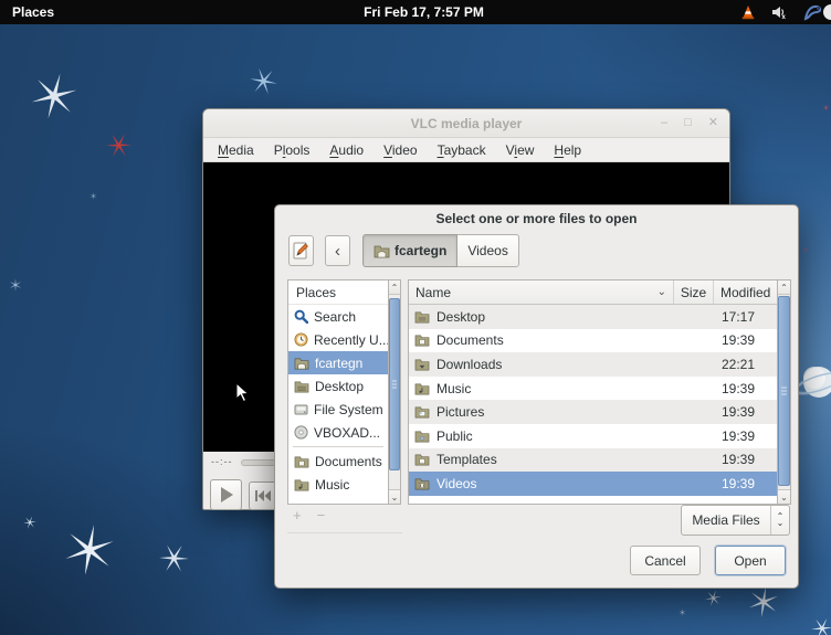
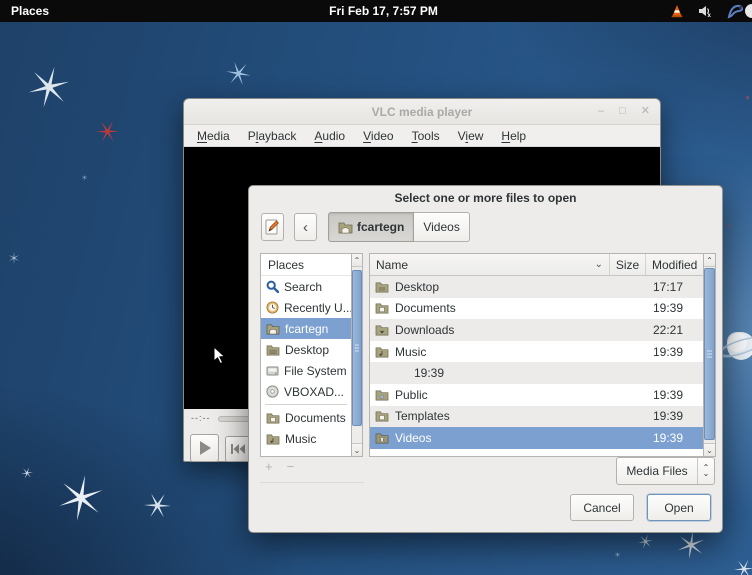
  VLC media player
  –
  □
  ✕
  Media
- Plools
+ Playback
  Audio
  Video
- Tayback
+ Tools
  View
  Help
  --:--
  Select one or more files to open
  ‹
  fcartegn
  Videos
  Places
  Search
  Recently U..
  fcartegn
  Desktop
  File System
  VBOXAD...
  Documents
  Music
  ⌃
  ⌄
  Name
  ⌄
  Size
  Modified
  Desktop
  17:17
  Documents
  19:39
  Downloads
  22:21
  Music
  19:39
- Pictures
  19:39
  Public
  19:39
  Templates
  19:39
  Videos
  19:39
  ⌃
  ⌄
  +
  −
  Media Files
  ⌃
  ⌄
  Cancel
  Open
  Places
  Fri Feb 17, 7:57 PM
